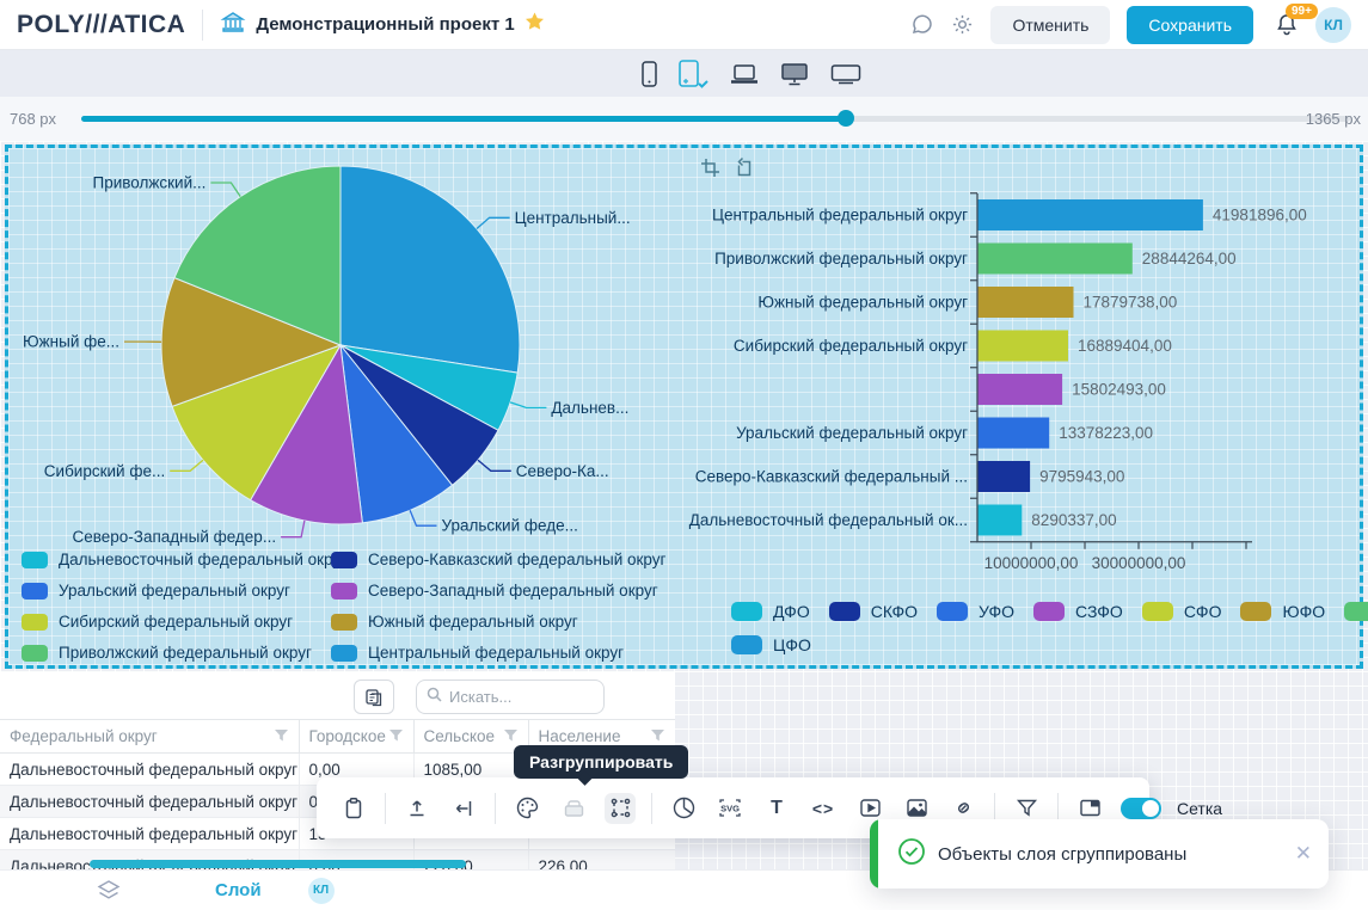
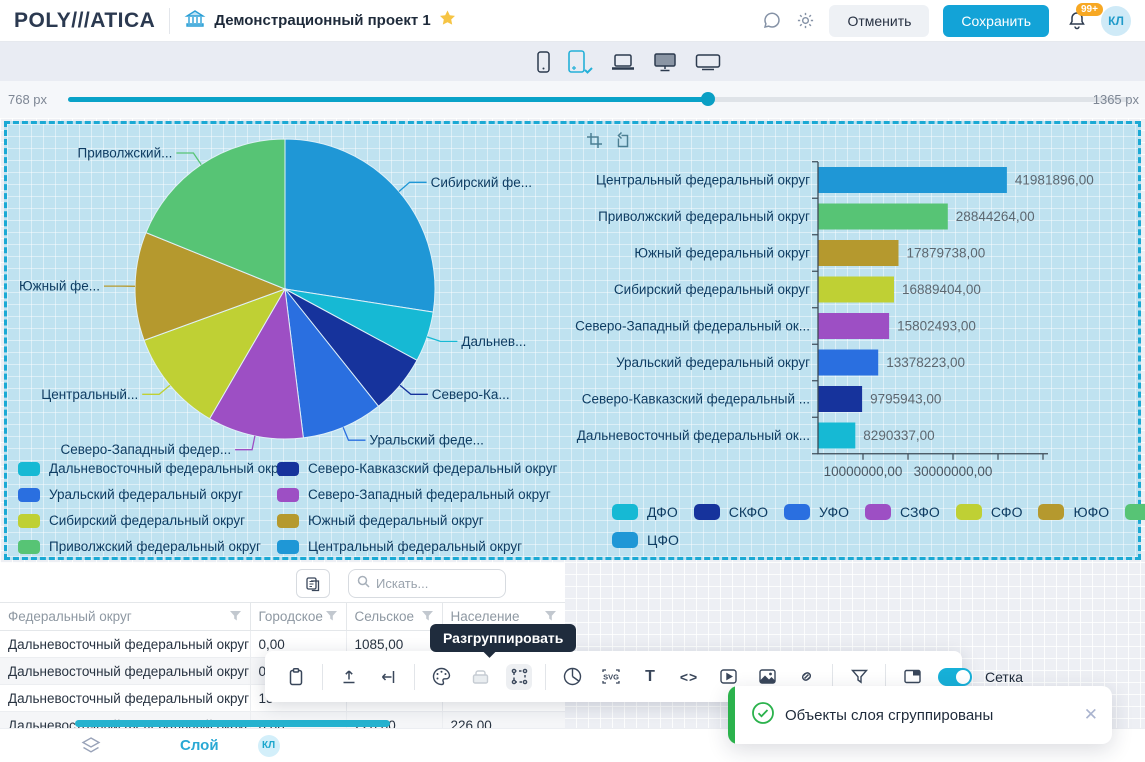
  POLY///ATICA
  Демонстрационный проект 1
  Отменить
  Сохранить
  99+
  КЛ
  768 px
  1365 px
- Центральный...
+ Сибирский фе...
  Дальнев...
  Северо-Ка...
  Уральский феде...
  Северо-Западный федер...
- Сибирский фе...
+ Центральный...
  Южный фе...
  Приволжский...
  Дальневосточный федеральный окр
  Северо-Кавказский федеральный округ
  Уральский федеральный округ
  Северо-Западный федеральный округ
  Сибирский федеральный округ
  Южный федеральный округ
  Приволжский федеральный округ
  Центральный федеральный округ
  Центральный федеральный округ
  41981896,00
  Приволжский федеральный округ
  28844264,00
  Южный федеральный округ
  17879738,00
  Сибирский федеральный округ
  16889404,00
+ Северо-Западный федеральный ок...
  15802493,00
  Уральский федеральный округ
  13378223,00
  Северо-Кавказский федеральный ...
  9795943,00
  Дальневосточный федеральный ок...
  8290337,00
  10000000,00
  30000000,00
  ДФО
  СКФО
  УФО
  СЗФО
  СФО
  ЮФО
  ЦФО
  Искать...
  Федеральный округ	Городское	Сельское	Население
  Дальневосточный федеральный округ	0,00	1085,00
  Дальневосточный федеральный округ	0
  Дальневосточный федеральный округ	1
  SVG
  T
  <>
  Сетка
  Разгруппировать
  Объекты слоя сгруппированы
  ✕
  Слой
  КЛ
